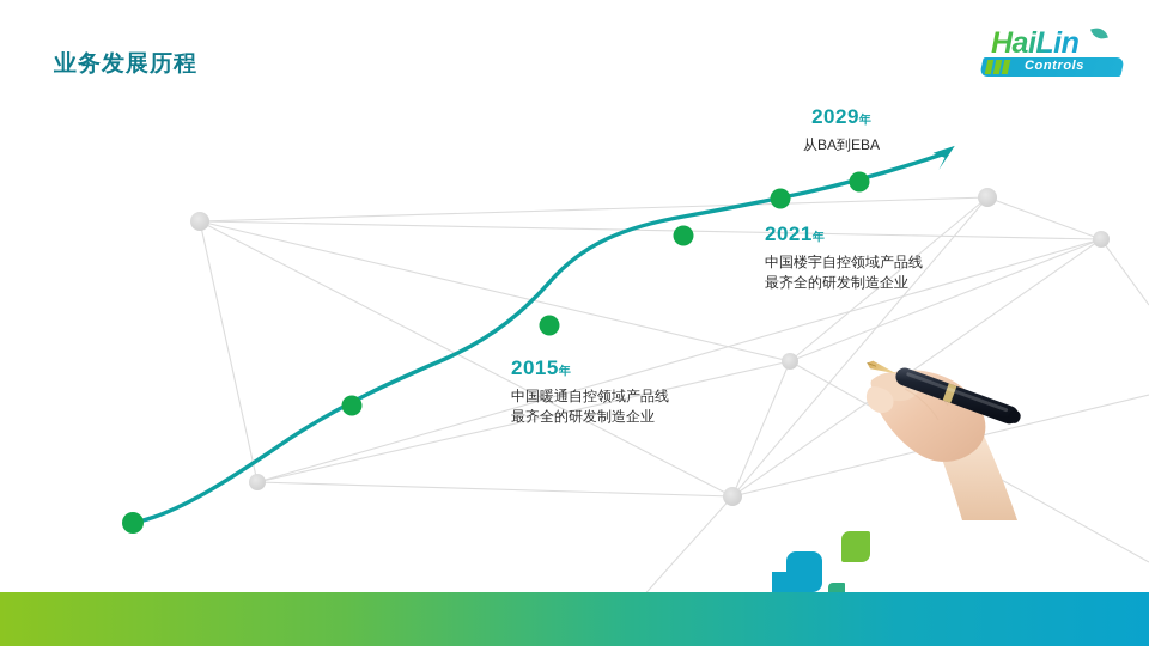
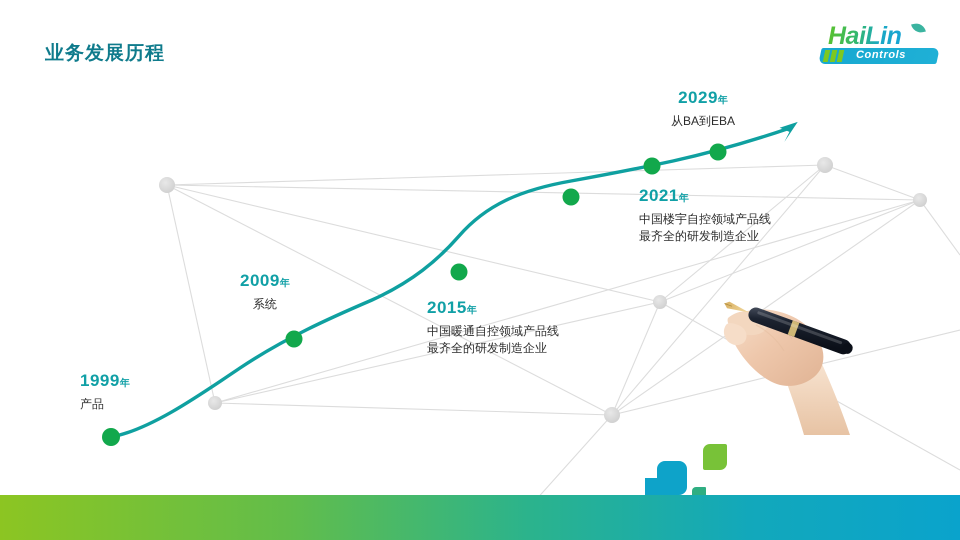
  业务发展历程
  HaiLin
  Controls
+ 1999年
+ 产品
+ 2009年
+ 系统
  2015年
  中国暖通自控领域产品线
  最齐全的研发制造企业
  2021年
  中国楼宇自控领域产品线
  最齐全的研发制造企业
  2029年
  从BA到EBA
